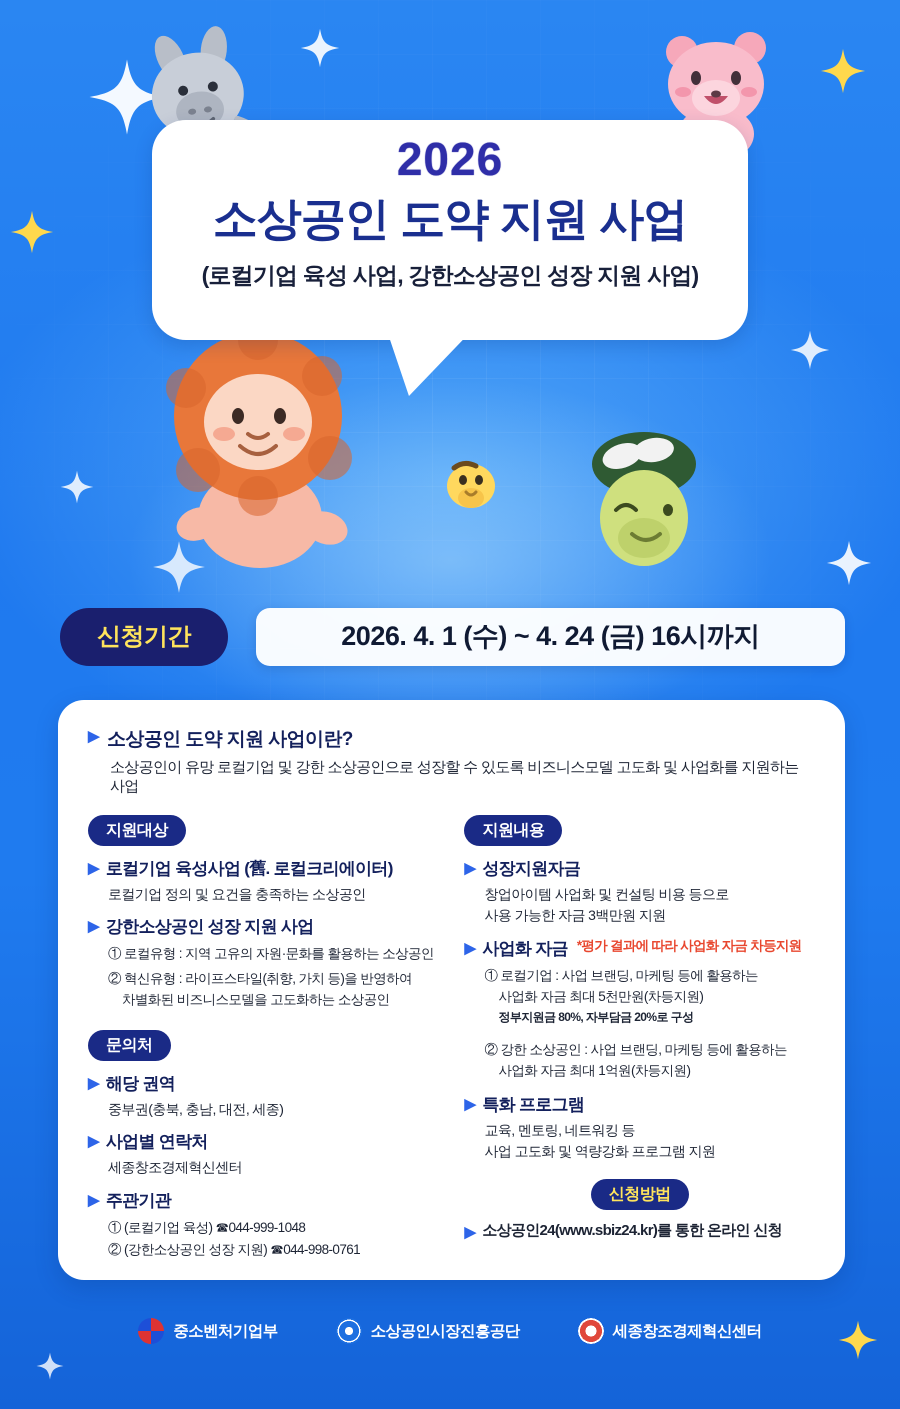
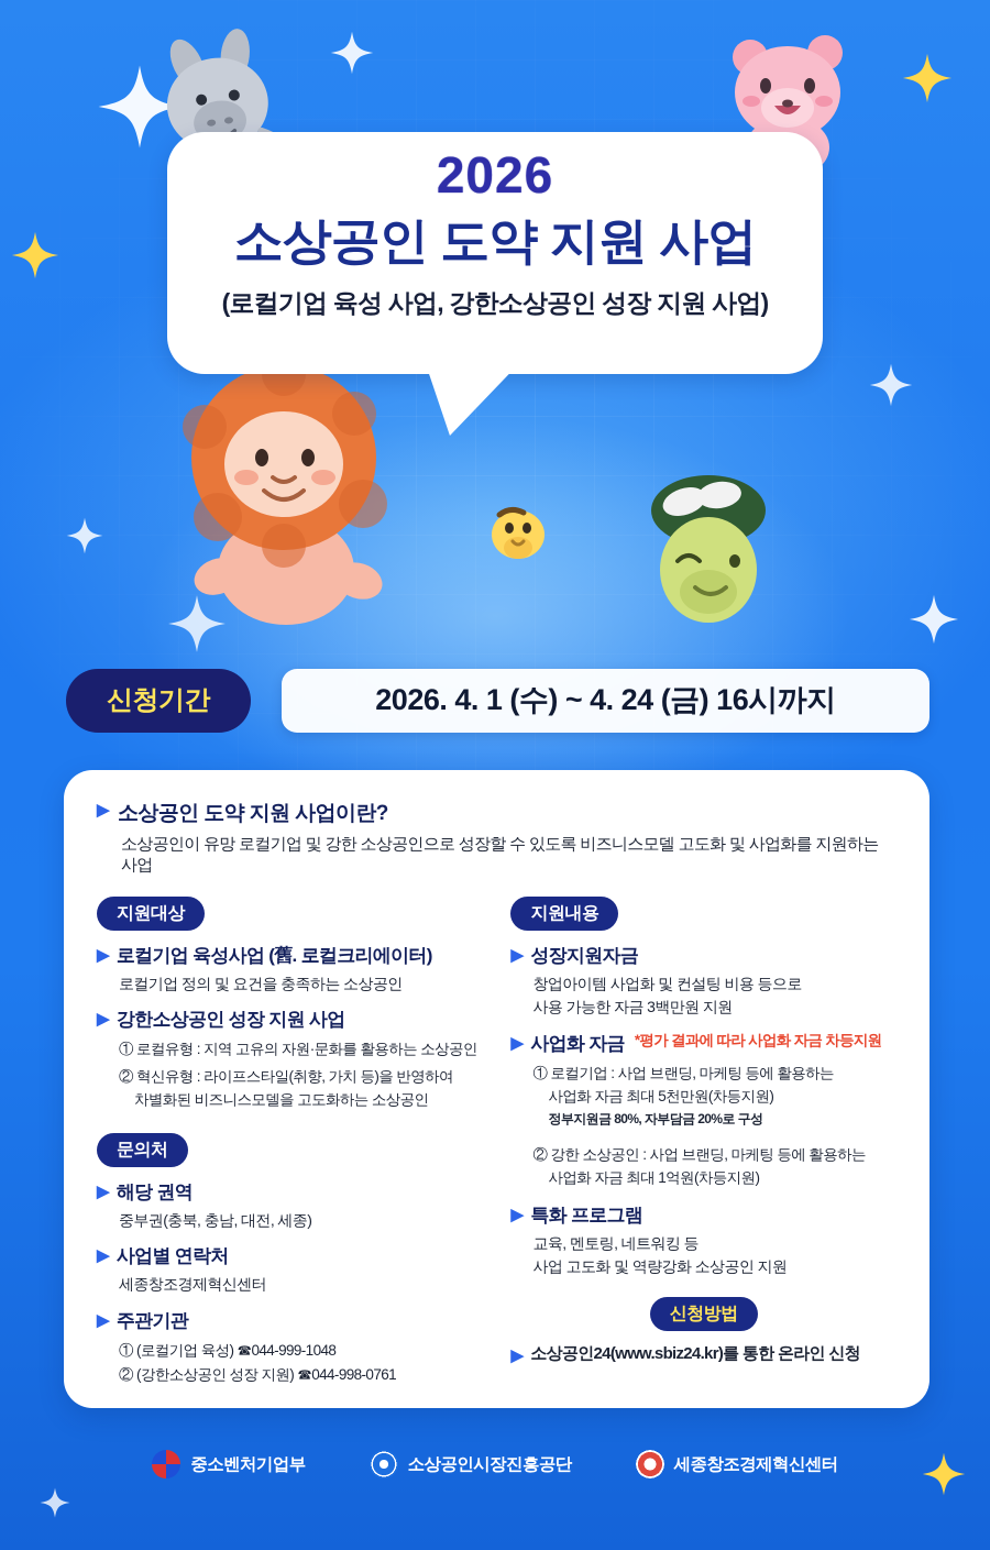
  2026
  소상공인 도약 지원 사업
  (로컬기업 육성 사업, 강한소상공인 성장 지원 사업)
  신청기간
  2026. 4. 1 (수) ~ 4. 24 (금) 16시까지
  ▶
  소상공인 도약 지원 사업이란?
  소상공인이 유망 로컬기업 및 강한 소상공인으로 성장할 수 있도록 비즈니스모델 고도화 및 사업화를 지원하는 사업
  지원대상
  ▶
  로컬기업 육성사업 (舊. 로컬크리에이터)
  로컬기업 정의 및 요건을 충족하는 소상공인
  ▶
  강한소상공인 성장 지원 사업
  ① 로컬유형 : 지역 고유의 자원·문화를 활용하는 소상공인
  ② 혁신유형 : 라이프스타일(취향, 가치 등)을 반영하여
  차별화된 비즈니스모델을 고도화하는 소상공인
  문의처
  ▶
  해당 권역
  중부권(충북, 충남, 대전, 세종)
  ▶
  사업별 연락처
  세종창조경제혁신센터
  ▶
  주관기관
  ① (로컬기업 육성) ☎044-999-1048
  ② (강한소상공인 성장 지원) ☎044-998-0761
  지원내용
  ▶
  성장지원자금
  창업아이템 사업화 및 컨설팅 비용 등으로
  사용 가능한 자금 3백만원 지원
  ▶
  사업화 자금
  *평가 결과에 따라 사업화 자금 차등지원
  ① 로컬기업 : 사업 브랜딩, 마케팅 등에 활용하는
  사업화 자금 최대 5천만원(차등지원)
  정부지원금 80%, 자부담금 20%로 구성
  ② 강한 소상공인 : 사업 브랜딩, 마케팅 등에 활용하는
  사업화 자금 최대 1억원(차등지원)
  ▶
  특화 프로그램
  교육, 멘토링, 네트워킹 등
- 사업 고도화 및 역량강화 프로그램 지원
+ 사업 고도화 및 역량강화 소상공인 지원
  신청방법
  ▶
  소상공인24(www.sbiz24.kr)를 통한 온라인 신청
  중소벤처기업부
  소상공인시장진흥공단
  세종창조경제혁신센터
